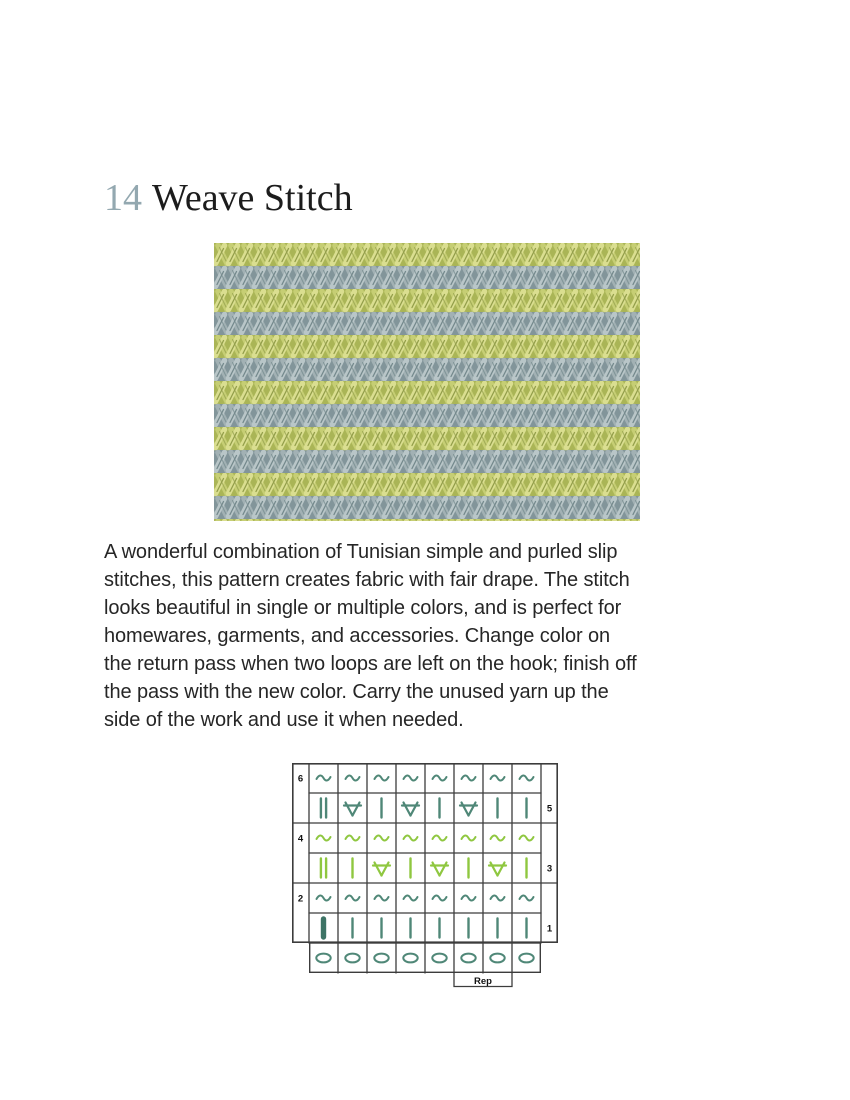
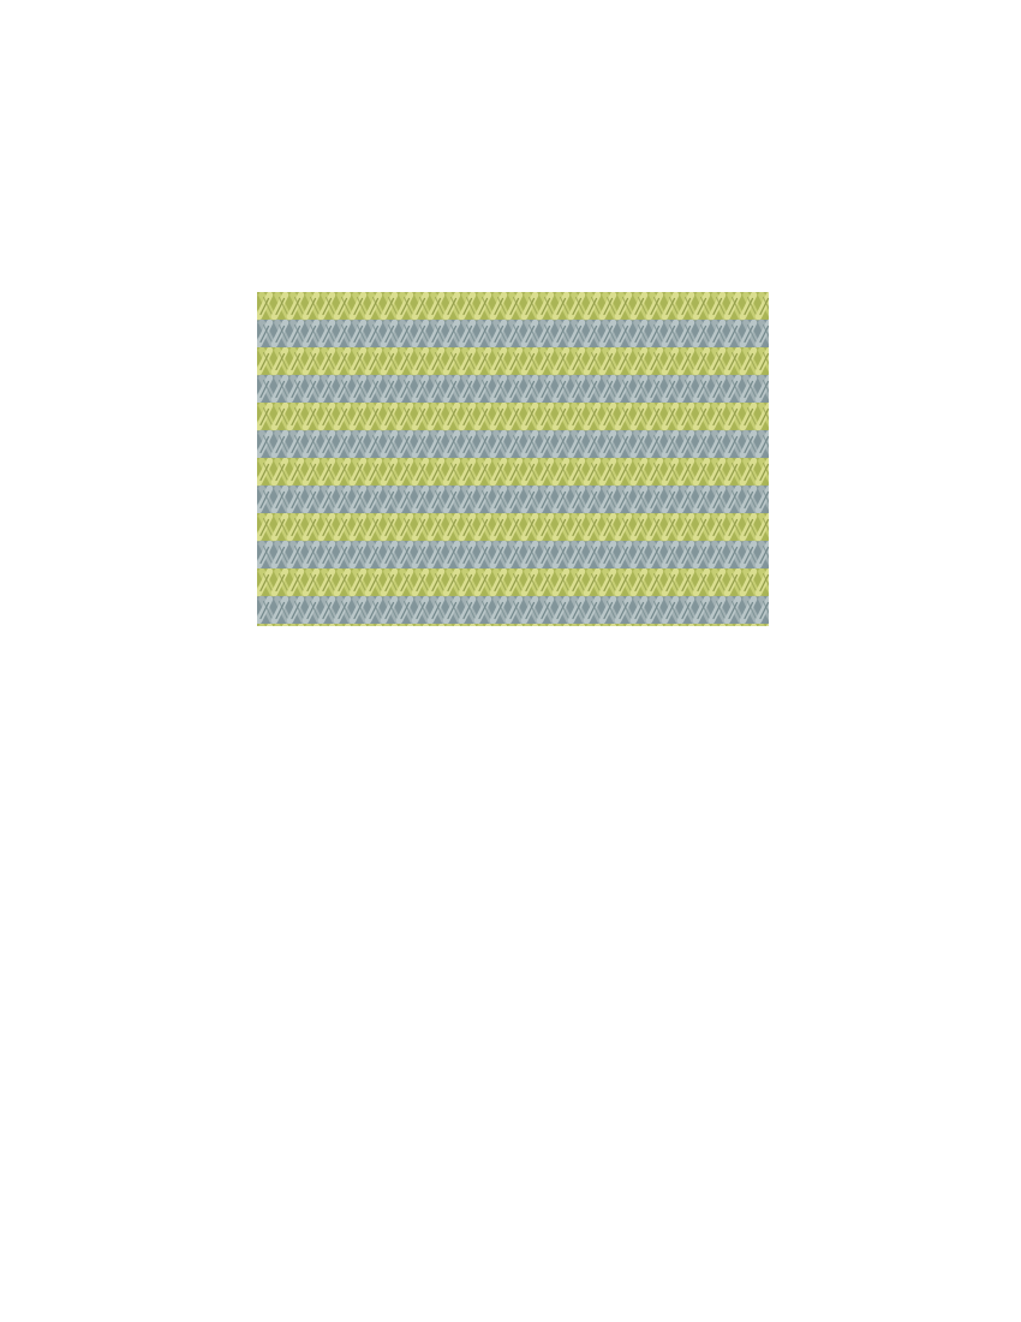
- 14 Weave Stitch
- A wonderful combination of Tunisian simple and purled slip
- stitches, this pattern creates fabric with fair drape. The stitch
- looks beautiful in single or multiple colors, and is perfect for
- homewares, garments, and accessories. Change color on
- the return pass when two loops are left on the hook; finish off
- the pass with the new color. Carry the unused yarn up the
- side of the work and use it when needed.
- Rep
- 6
- 5
- 4
- 3
- 2
- 1
